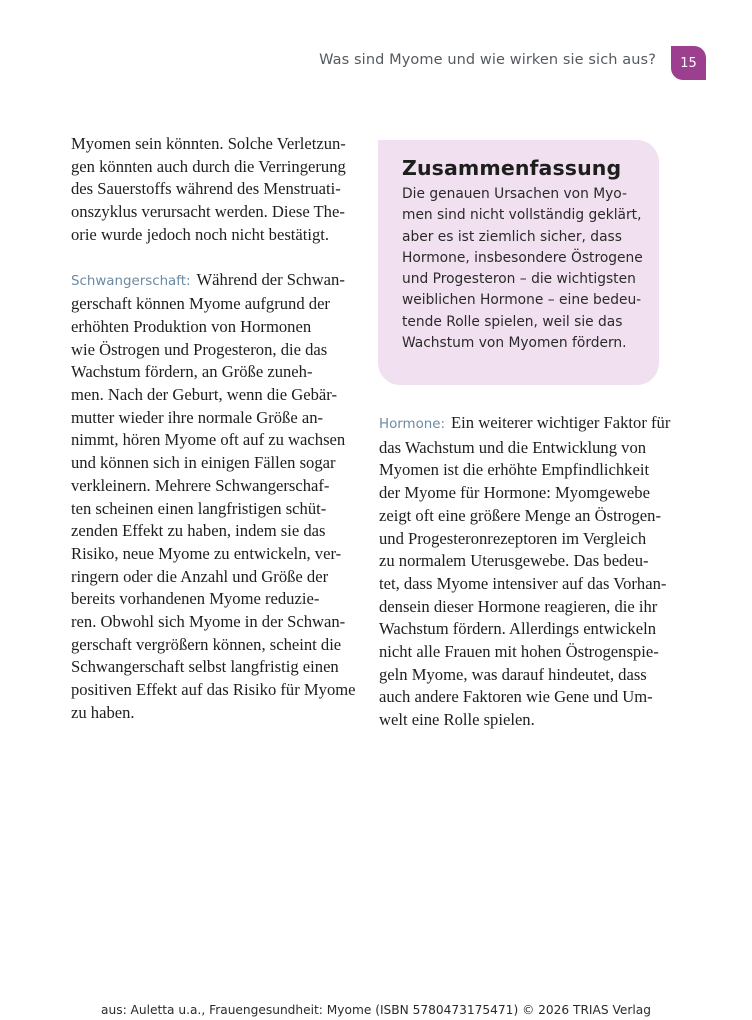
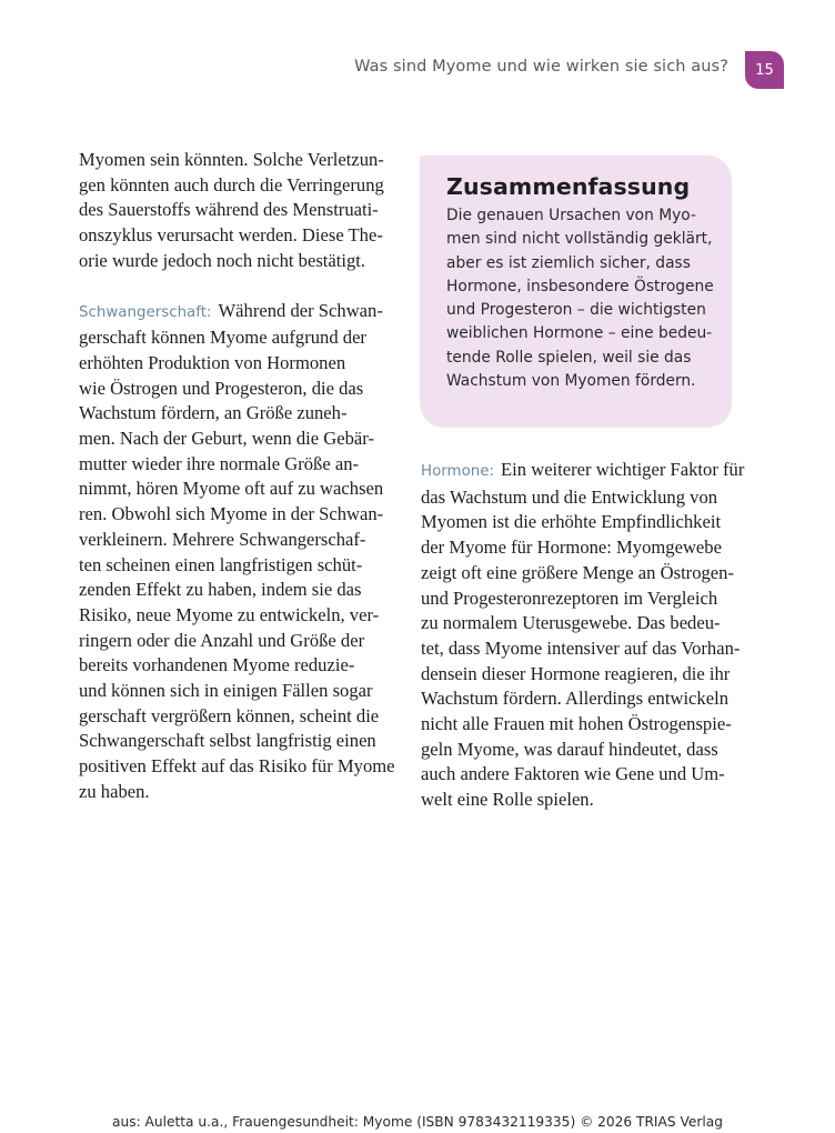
  Was sind Myome und wie wirken sie sich aus?
  15
  Myomen sein könnten. Solche Verletzun-
  gen könnten auch durch die Verringerung
  des Sauerstoffs während des Menstruati-
  onszyklus verursacht werden. Diese The-
  orie wurde jedoch noch nicht bestätigt.
  Schwangerschaft: Während der Schwan-
  gerschaft können Myome aufgrund der
  erhöhten Produktion von Hormonen
  wie Östrogen und Progesteron, die das
  Wachstum fördern, an Größe zuneh-
  men. Nach der Geburt, wenn die Gebär-
  mutter wieder ihre normale Größe an-
  nimmt, hören Myome oft auf zu wachsen
- und können sich in einigen Fällen sogar
+ ren. Obwohl sich Myome in der Schwan-
  verkleinern. Mehrere Schwangerschaf-
  ten scheinen einen langfristigen schüt-
  zenden Effekt zu haben, indem sie das
  Risiko, neue Myome zu entwickeln, ver-
  ringern oder die Anzahl und Größe der
  bereits vorhandenen Myome reduzie-
- ren. Obwohl sich Myome in der Schwan-
+ und können sich in einigen Fällen sogar
  gerschaft vergrößern können, scheint die
  Schwangerschaft selbst langfristig einen
  positiven Effekt auf das Risiko für Myome
  zu haben.
  Zusammenfassung
  Die genauen Ursachen von Myo-
  men sind nicht vollständig geklärt,
  aber es ist ziemlich sicher, dass
  Hormone, insbesondere Östrogene
  und Progesteron – die wichtigsten
  weiblichen Hormone – eine bedeu-
  tende Rolle spielen, weil sie das
  Wachstum von Myomen fördern.
  Hormone: Ein weiterer wichtiger Faktor für
  das Wachstum und die Entwicklung von
  Myomen ist die erhöhte Empfindlichkeit
  der Myome für Hormone: Myomgewebe
  zeigt oft eine größere Menge an Östrogen-
  und Progesteronrezeptoren im Vergleich
  zu normalem Uterusgewebe. Das bedeu-
  tet, dass Myome intensiver auf das Vorhan-
  densein dieser Hormone reagieren, die ihr
  Wachstum fördern. Allerdings entwickeln
  nicht alle Frauen mit hohen Östrogenspie-
  geln Myome, was darauf hindeutet, dass
  auch andere Faktoren wie Gene und Um-
  welt eine Rolle spielen.
- aus: Auletta u.a., Frauengesundheit: Myome (ISBN 5780473175471) © 2026 TRIAS Verlag
+ aus: Auletta u.a., Frauengesundheit: Myome (ISBN 9783432119335) © 2026 TRIAS Verlag
